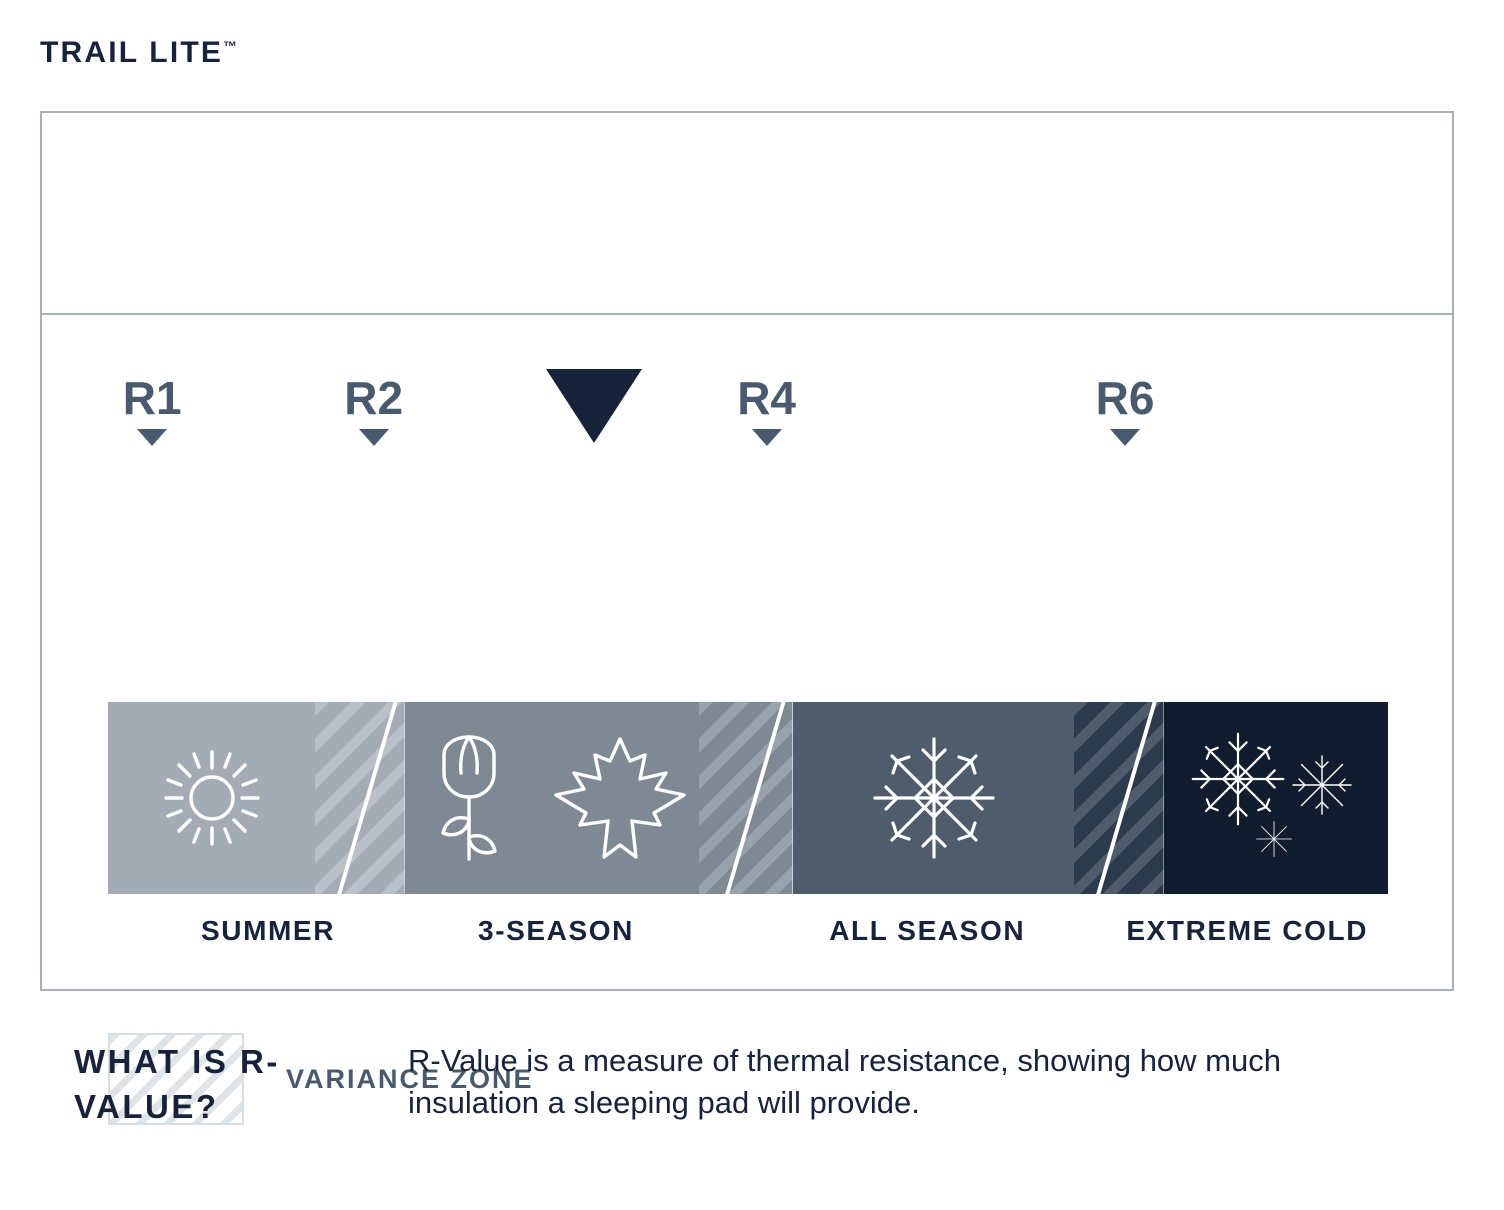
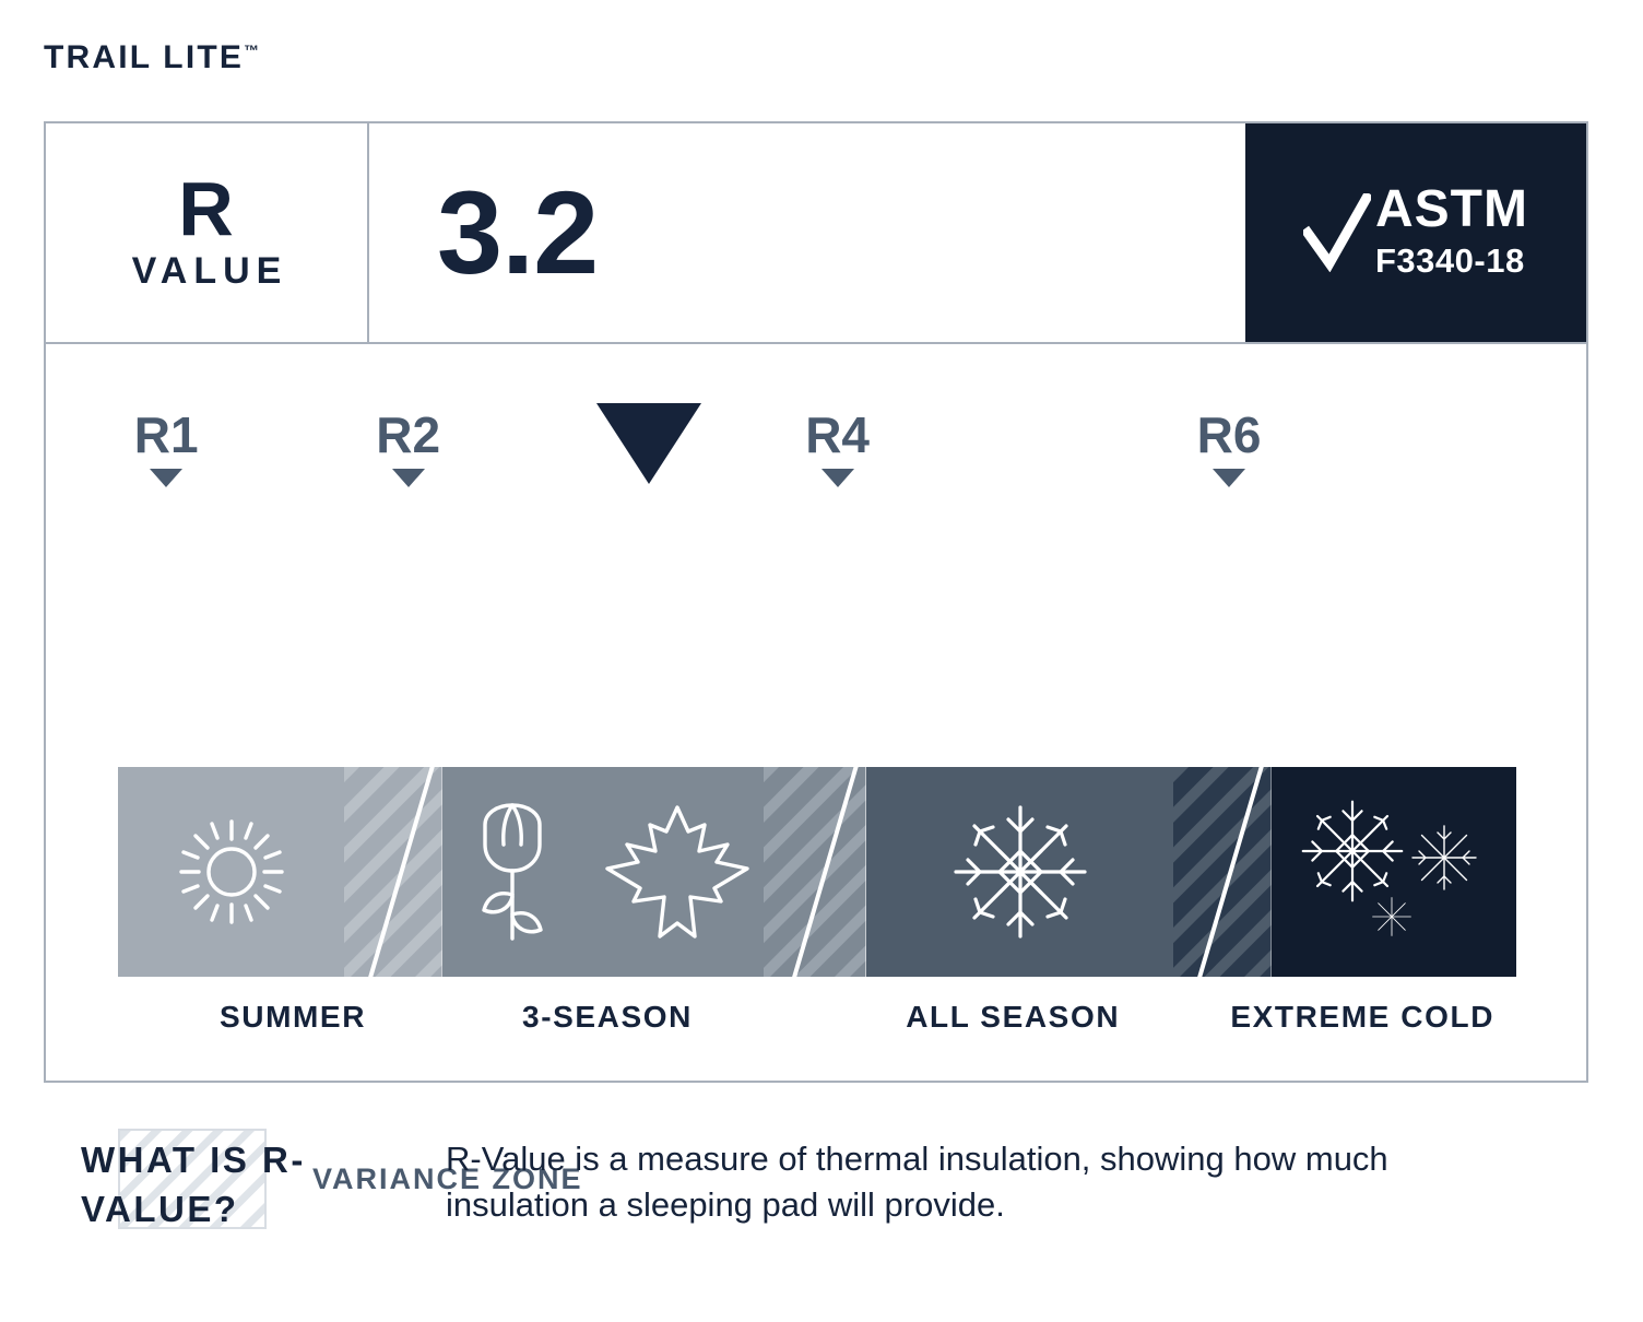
  TRAIL LITE™
+ R
+ VALUE
+ 3.2
+ ASTM
+ F3340-18
  R1
  R2
  R4
  R6
  SUMMER
  3-SEASON
  ALL SEASON
  EXTREME COLD
  VARIANCE ZONE
  WHAT IS R-VALUE?
- R-Value is a measure of thermal resistance, showing how much insulation a sleeping pad will provide.
+ R-Value is a measure of thermal insulation, showing how much insulation a sleeping pad will provide.
